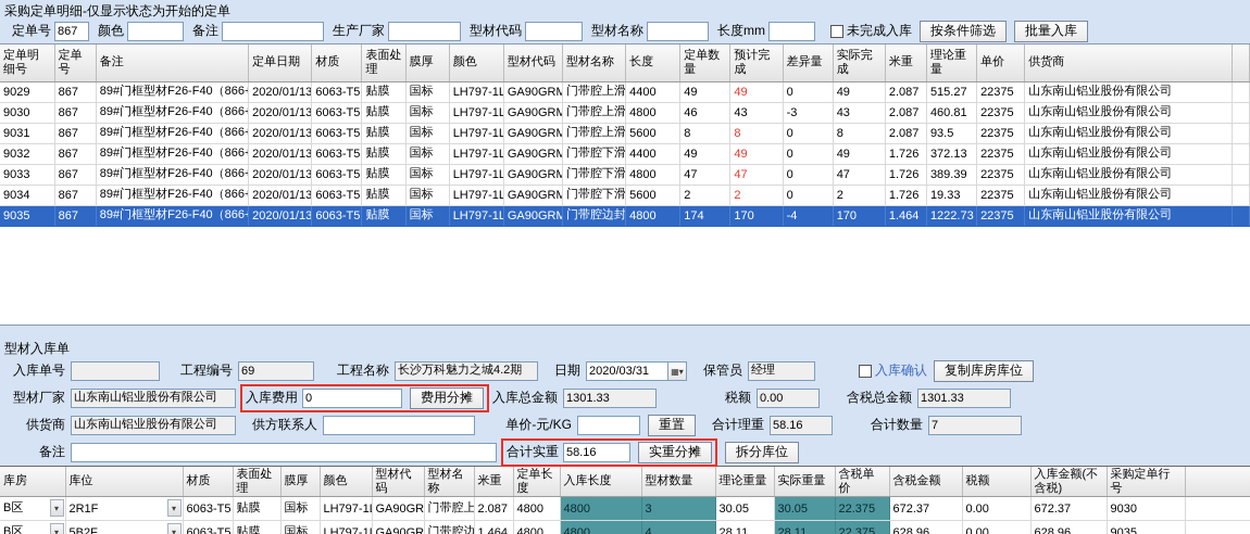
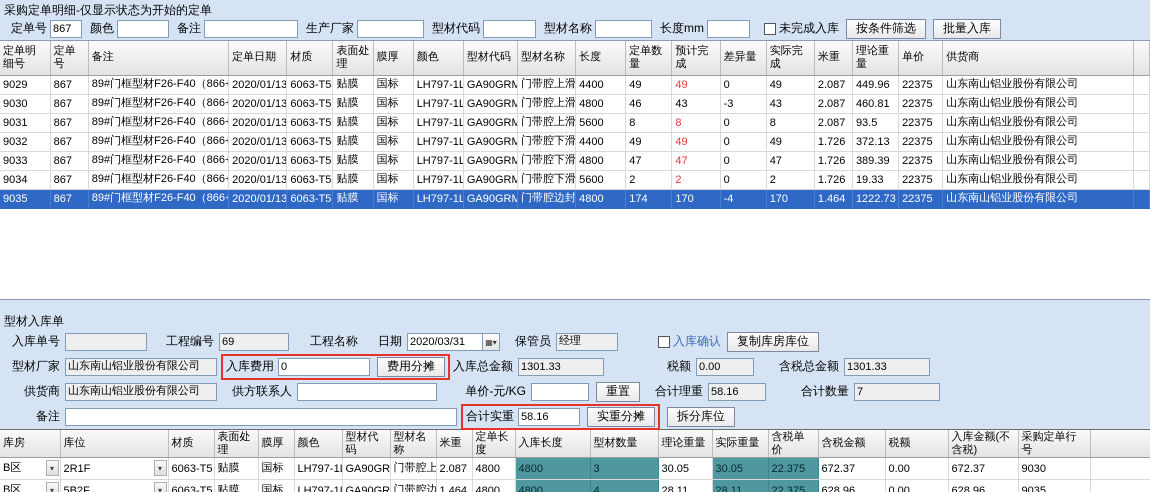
  采购定单明细-仅显示状态为开始的定单
  定单号
  867
  颜色
  备注
  生产厂家
  型材代码
  型材名称
  长度mm
  未完成入库
  按条件筛选
  批量入库
  定单明细号	定单号	备注	定单日期	材质	表面处理	膜厚	颜色	型材代码	型材名称	长度	定单数量	预计完成	差异量	实际完成	米重	理论重量	单价	供货商
- 9029	867	89#门框型材F26-F40（866+	2020/01/13	6063-T5	贴膜	国标	LH797-1L	GA90GRM	门带腔上滑	4400	49	49	0	49	2.087	515.27	22375	山东南山铝业股份有限公司
+ 9029	867	89#门框型材F26-F40（866+	2020/01/13	6063-T5	贴膜	国标	LH797-1L	GA90GRM	门带腔上滑	4400	49	49	0	49	2.087	449.96	22375	山东南山铝业股份有限公司
  9030	867	89#门框型材F26-F40（866+	2020/01/13	6063-T5	贴膜	国标	LH797-1L	GA90GRM	门带腔上滑	4800	46	43	-3	43	2.087	460.81	22375	山东南山铝业股份有限公司
  9031	867	89#门框型材F26-F40（866+	2020/01/13	6063-T5	贴膜	国标	LH797-1L	GA90GRM	门带腔上滑	5600	8	8	0	8	2.087	93.5	22375	山东南山铝业股份有限公司
  9032	867	89#门框型材F26-F40（866+	2020/01/13	6063-T5	贴膜	国标	LH797-1L	GA90GRM	门带腔下滑	4400	49	49	0	49	1.726	372.13	22375	山东南山铝业股份有限公司
  9033	867	89#门框型材F26-F40（866+	2020/01/13	6063-T5	贴膜	国标	LH797-1L	GA90GRM	门带腔下滑	4800	47	47	0	47	1.726	389.39	22375	山东南山铝业股份有限公司
  9034	867	89#门框型材F26-F40（866+	2020/01/13	6063-T5	贴膜	国标	LH797-1L	GA90GRM	门带腔下滑	5600	2	2	0	2	1.726	19.33	22375	山东南山铝业股份有限公司
  9035	867	89#门框型材F26-F40（866	2020/01/13	6063-T5	贴膜	国标	LH797-1L	GA90GRM	门带腔边封	4800	174	170	-4	170	1.464	1222.73	22375	山东南山铝业股份有限公司
  型材入库单
  入库单号
  工程编号
  69
  工程名称
- 长沙万科魅力之城4.2期
  日期
  2020/03/31
  ▦▾
  保管员
  经理
  入库确认
  复制库房库位
  型材厂家
  山东南山铝业股份有限公司
  入库费用
  0
  费用分摊
  入库总金额
  1301.33
  税额
  0.00
  含税总金额
  1301.33
  供货商
  山东南山铝业股份有限公司
  供方联系人
  单价-元/KG
  重置
  合计理重
  58.16
  合计数量
  7
  备注
  合计实重
  58.16
  实重分摊
  拆分库位
  库房	库位	材质	表面处理	膜厚	颜色	型材代码	型材名称	米重	定单长度	入库长度	型材数量	理论重量	实际重量	含税单价	含税金额	税额	入库金额(不含税)	采购定单行号
  B区 ▾	2R1F ▾	6063-T5	贴膜	国标	LH797-1	GA90GR	门带腔上	2.087	4800	4800	3	30.05	30.05	22.375	672.37	0.00	672.37	9030
  B区 ▾	5B2F ▾	6063-T5	贴膜	国标	LH797-1	GA90GR	门带腔边	1.464	4800	4800	4	28.11	28.11	22.375	628.96	0.00	628.96	9035
